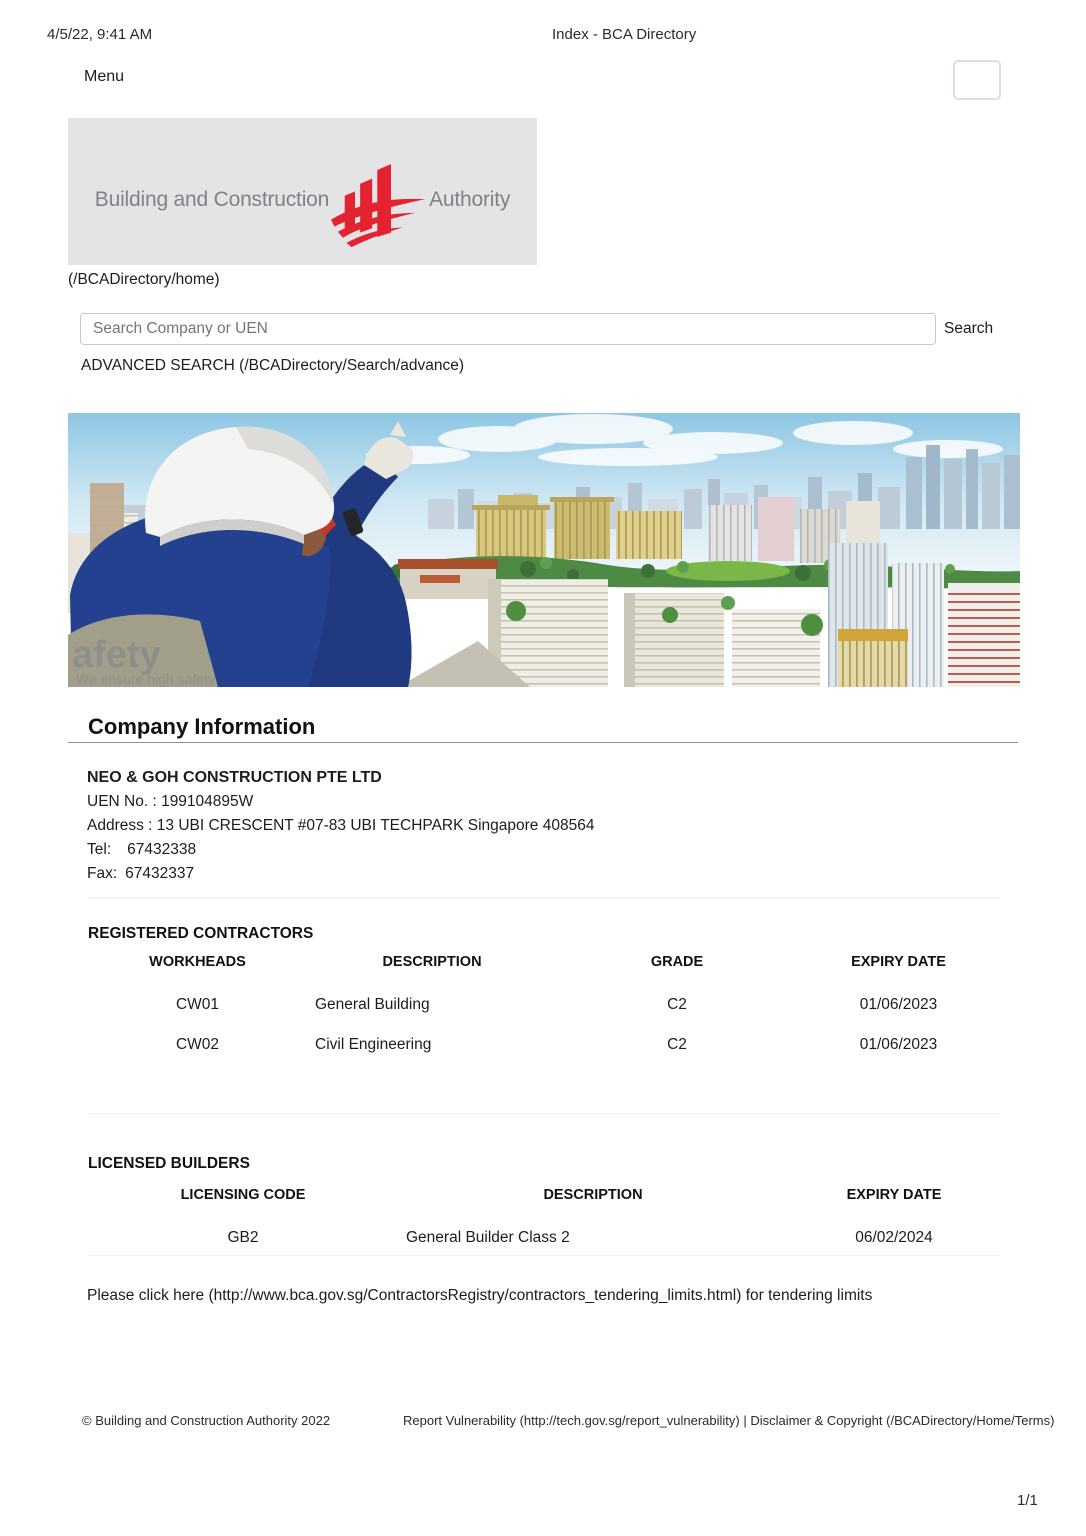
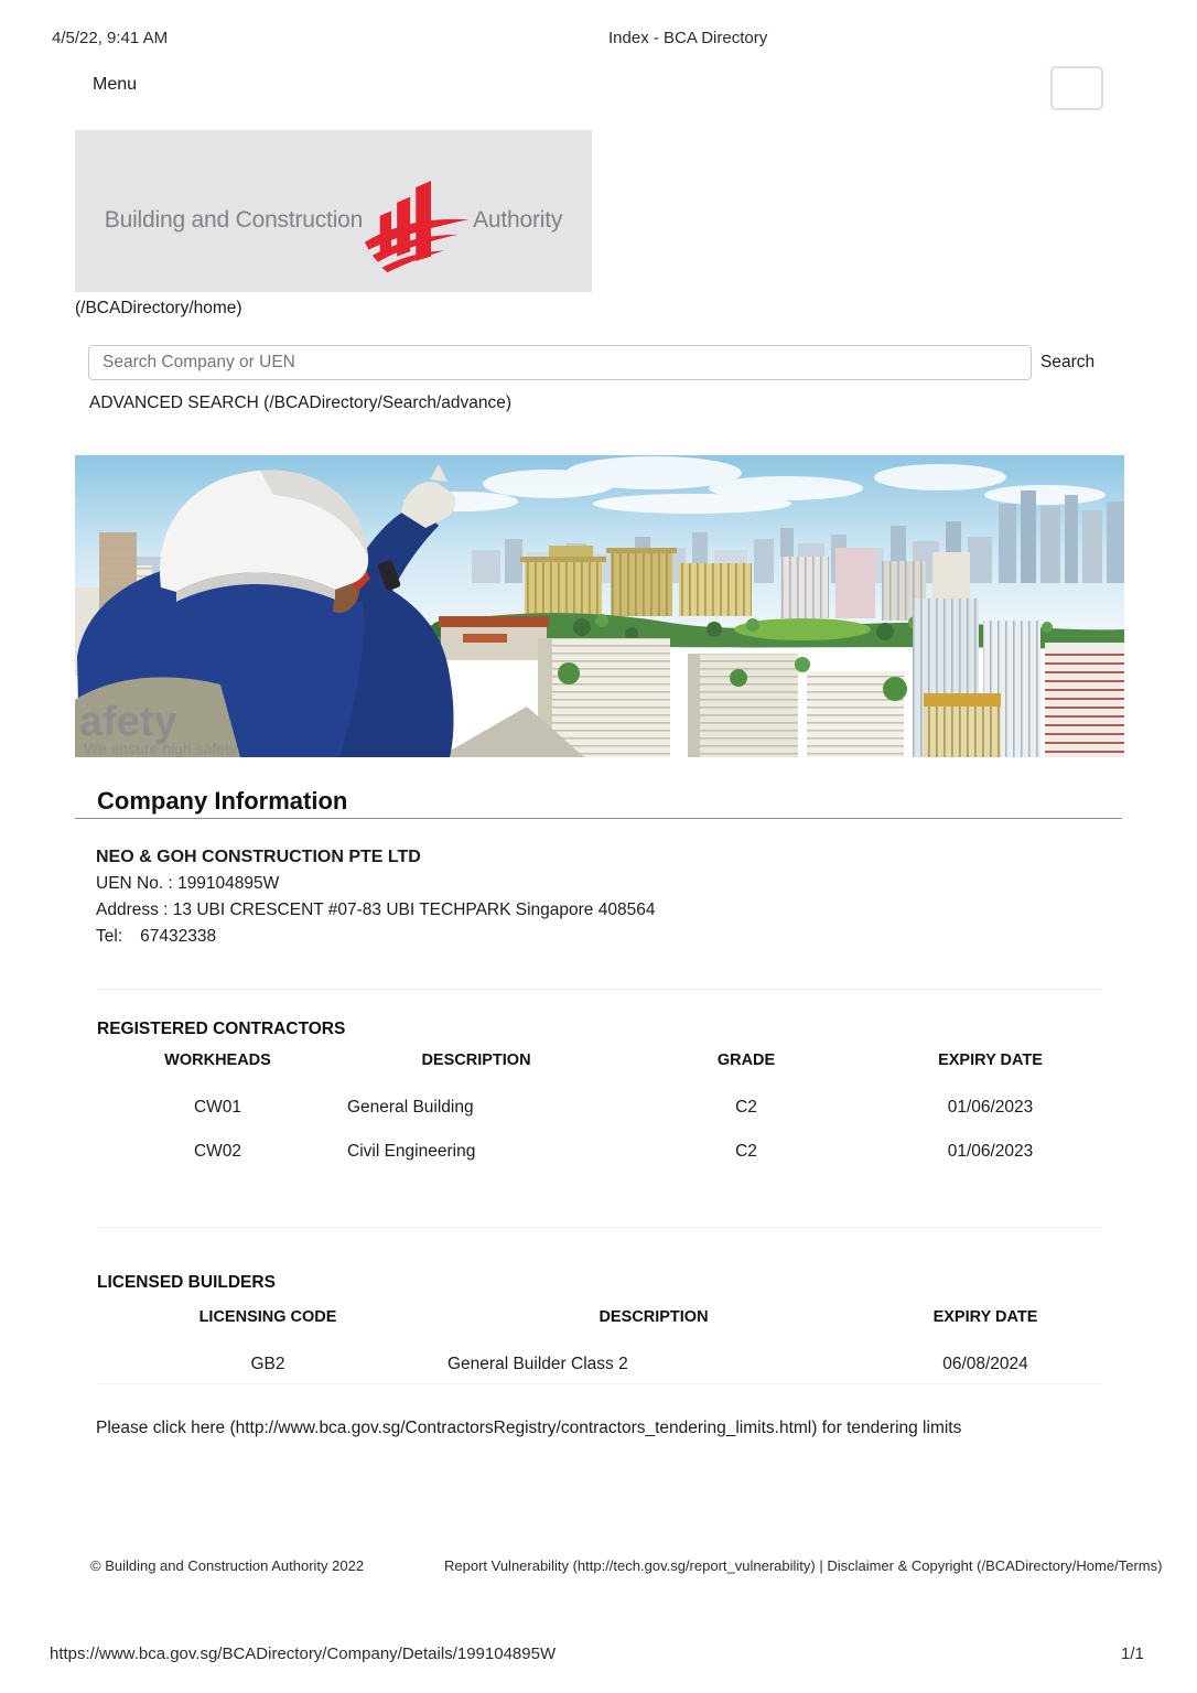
  4/5/22, 9:41 AM
  Index - BCA Directory
  Menu
  Building and Construction
  Authority
  (/BCADirectory/home)
  Search Company or UEN
  Search
  ADVANCED SEARCH (/BCADirectory/Search/advance)
  We ensure high safety
  Company Information
  NEO & GOH CONSTRUCTION PTE LTD
  UEN No. : 199104895W
  Address : 13 UBI CRESCENT #07-83 UBI TECHPARK Singapore 408564
  Tel: 67432338
- Fax: 67432337
  REGISTERED CONTRACTORS
  WORKHEADS	DESCRIPTION	GRADE	EXPIRY DATE
  CW01	General Building	C2	01/06/2023
  CW02	Civil Engineering	C2	01/06/2023
  LICENSED BUILDERS
  LICENSING CODE	DESCRIPTION	EXPIRY DATE
- GB2	General Builder Class 2	06/02/2024
+ GB2	General Builder Class 2	06/08/2024
  Please click here (http://www.bca.gov.sg/ContractorsRegistry/contractors_tendering_limits.html) for tendering limits
  © Building and Construction Authority 2022
  Report Vulnerability (http://tech.gov.sg/report_vulnerability) | Disclaimer & Copyright (/BCADirectory/Home/Terms)
+ https://www.bca.gov.sg/BCADirectory/Company/Details/199104895W
  1/1
